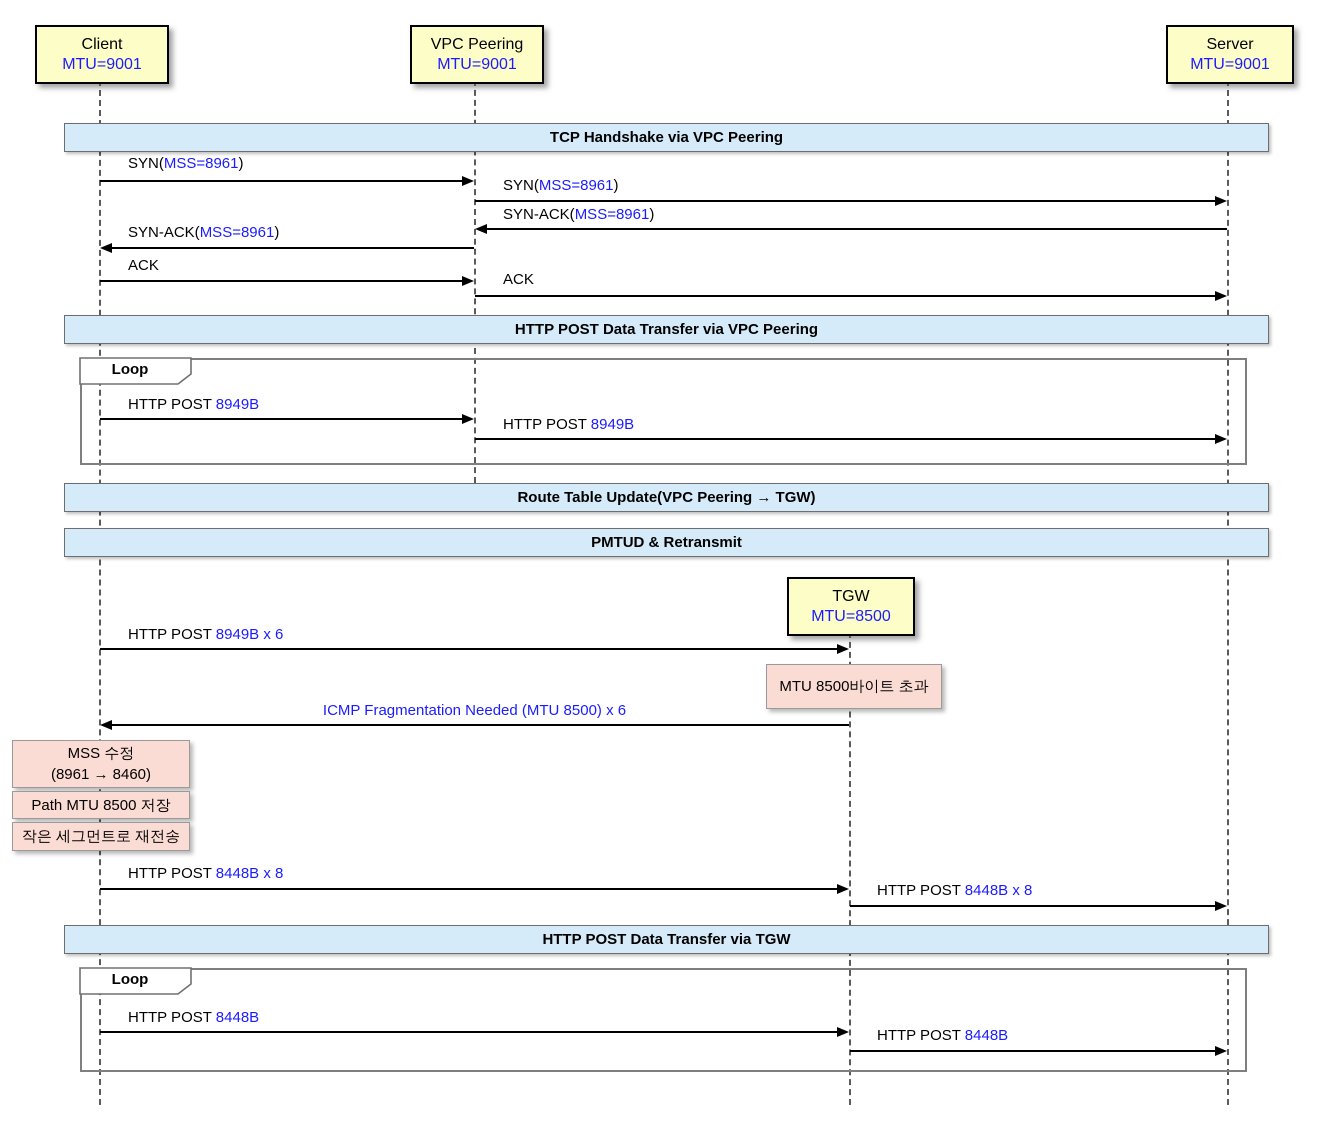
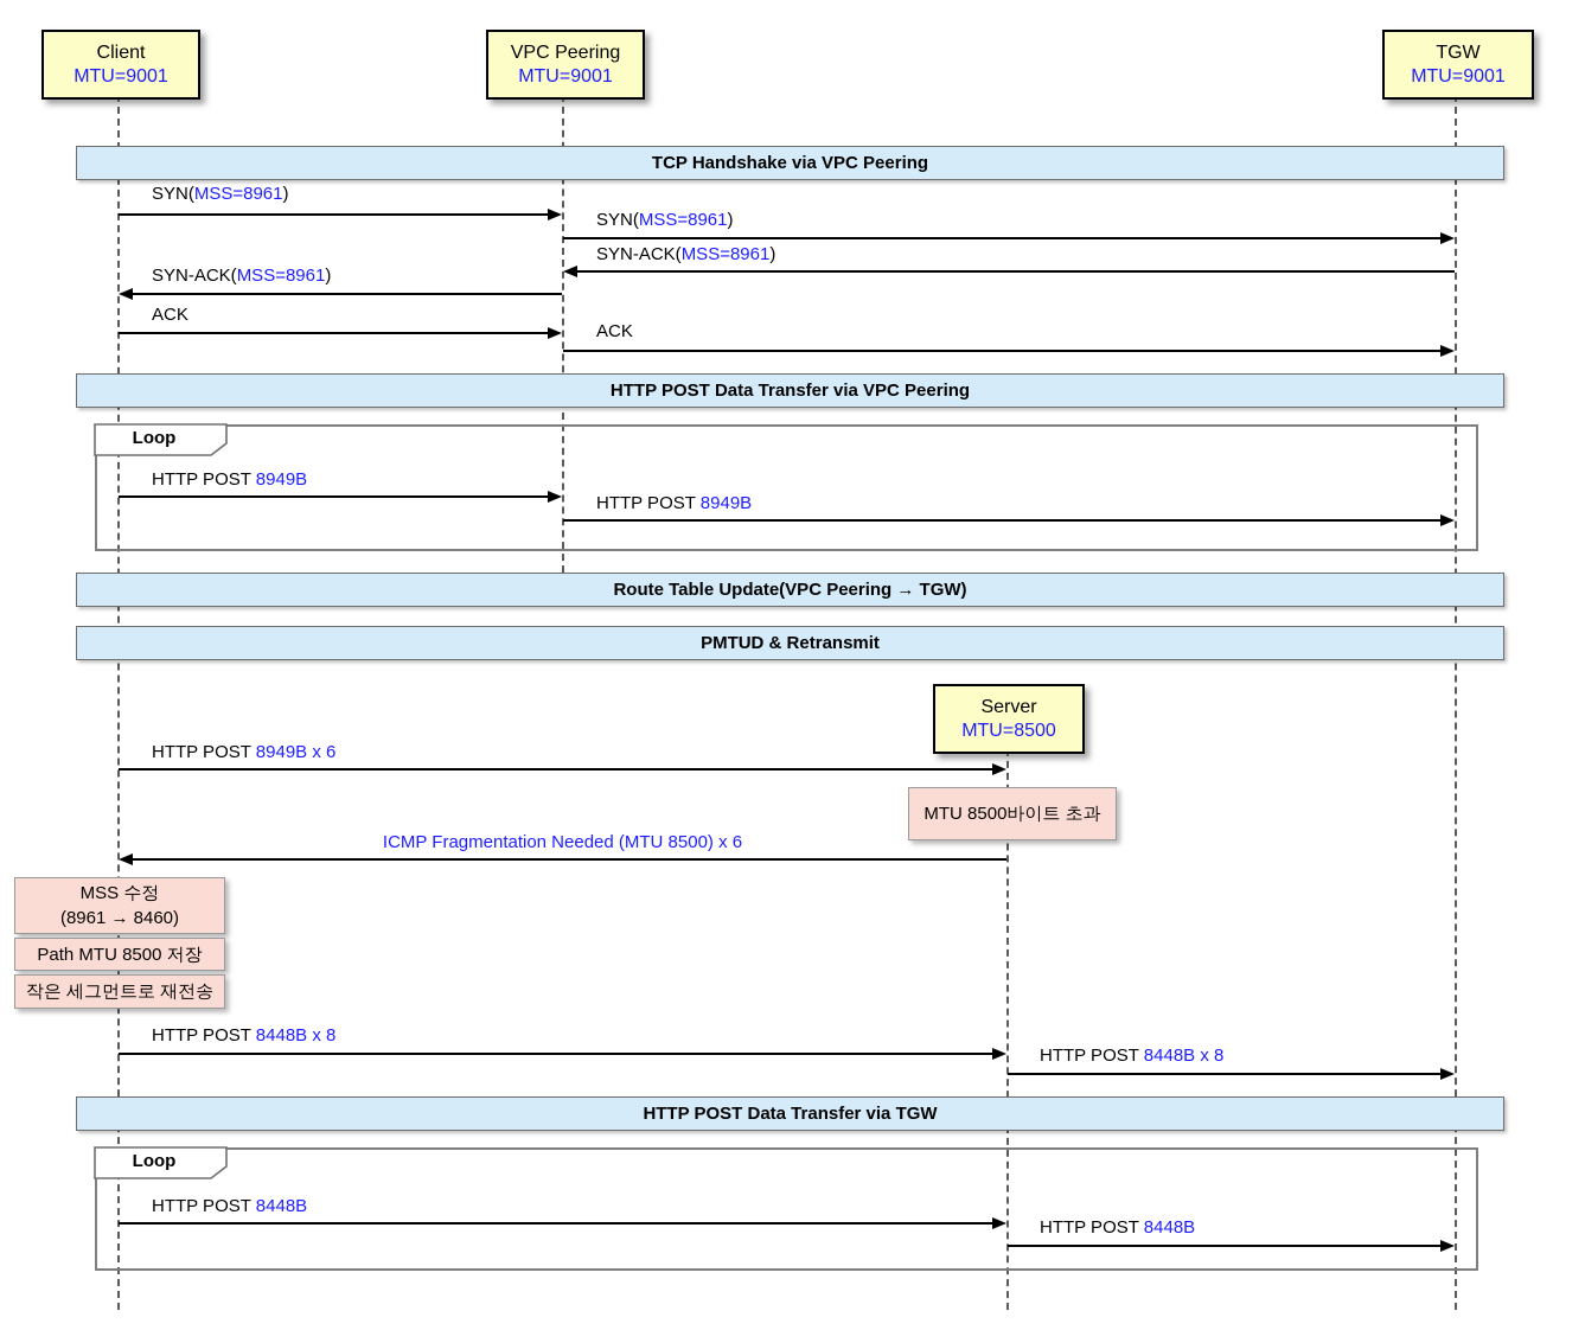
  Loop
  Loop
  TCP Handshake via VPC Peering
  HTTP POST Data Transfer via VPC Peering
  Route Table Update(VPC Peering → TGW)
  PMTUD & Retransmit
  HTTP POST Data Transfer via TGW
  Client
  MTU=9001
  VPC Peering
  MTU=9001
- Server
+ TGW
  MTU=9001
- TGW
+ Server
  MTU=8500
  SYN(MSS=8961)
  SYN(MSS=8961)
  SYN-ACK(MSS=8961)
  SYN-ACK(MSS=8961)
  ACK
  ACK
  HTTP POST 8949B
  HTTP POST 8949B
  HTTP POST 8949B x 6
  ICMP Fragmentation Needed (MTU 8500) x 6
  HTTP POST 8448B x 8
  HTTP POST 8448B x 8
  HTTP POST 8448B
  HTTP POST 8448B
  MTU 8500바이트 초과
  MSS 수정
  (8961 → 8460)
  Path MTU 8500 저장
  작은 세그먼트로 재전송
